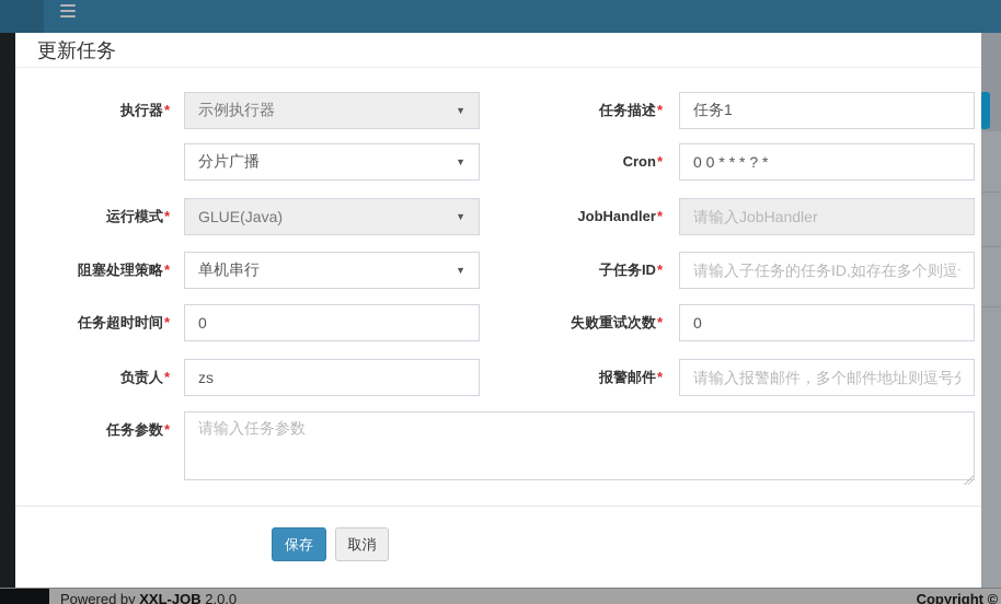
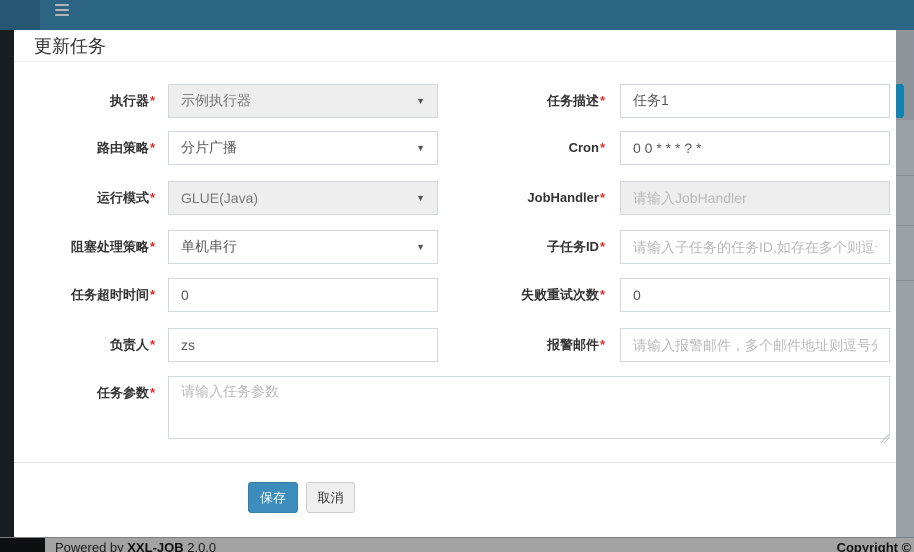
  更新任务
  执行器*
  示例执行器
  ▼
  任务描述*
  任务1
+ 路由策略*
  分片广播
  ▼
  Cron*
  0 0 * * * ? *
  运行模式*
  GLUE(Java)
  ▼
  JobHandler*
  请输入JobHandler
  阻塞处理策略*
  单机串行
  ▼
  子任务ID*
  请输入子任务的任务ID,如存在多个则逗
  任务超时时间*
  0
  失败重试次数*
  0
  负责人*
  zs
  报警邮件*
  请输入报警邮件，多个邮件地址则逗号
  任务参数*
  请输入任务参数
  保存
  取消
  Powered by XXL-JOB 2.0.0
  Copyright ©
